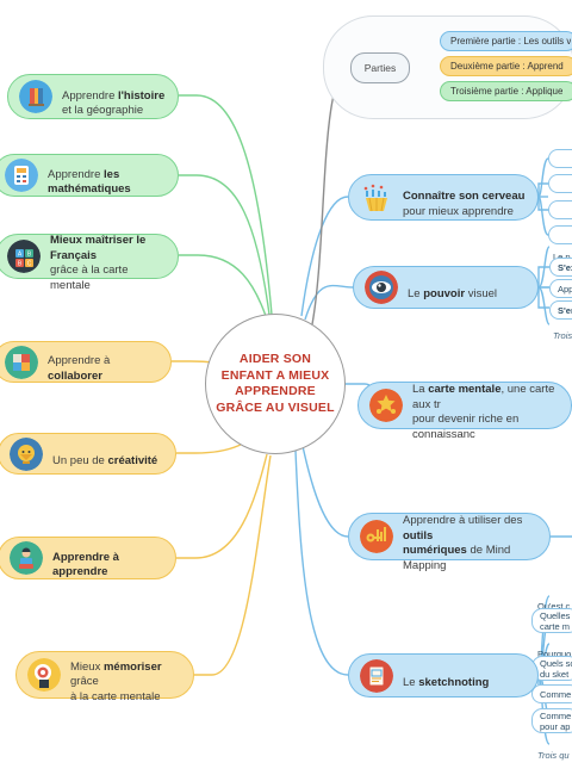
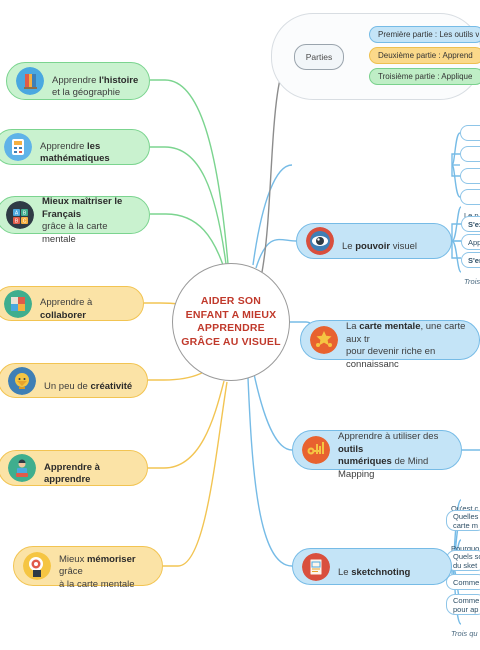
  Parties
  Première partie : Les outils v
  Deuxième partie : Apprend
  Troisième partie : Applique
  Apprendre l'histoire
  et la géographie
  Apprendre les mathématiques
  Mieux maîtriser le Français
  grâce à la carte mentale
  Apprendre à collaborer
  Un peu de créativité
  Apprendre à apprendre
  Mieux mémoriser grâce
  à la carte mentale
  AIDER SON
  ENFANT A MIEUX
  APPRENDRE
  GRÂCE AU VISUEL
- Connaître son cerveau
- pour mieux apprendre
  Le pouvoir visuel
  La carte mentale, une carte aux tr
  pour devenir riche en connaissanc
  Apprendre à utiliser des outils
  numériques de Mind Mapping
  Le sketchnoting
  S'e
  App
  S'e
  Trois
  Qu'est c
  Quelles
  carte m
  Pourquo
  Quels s
  du sket
  Comme
  Comme
  pour ap
  Trois qu
